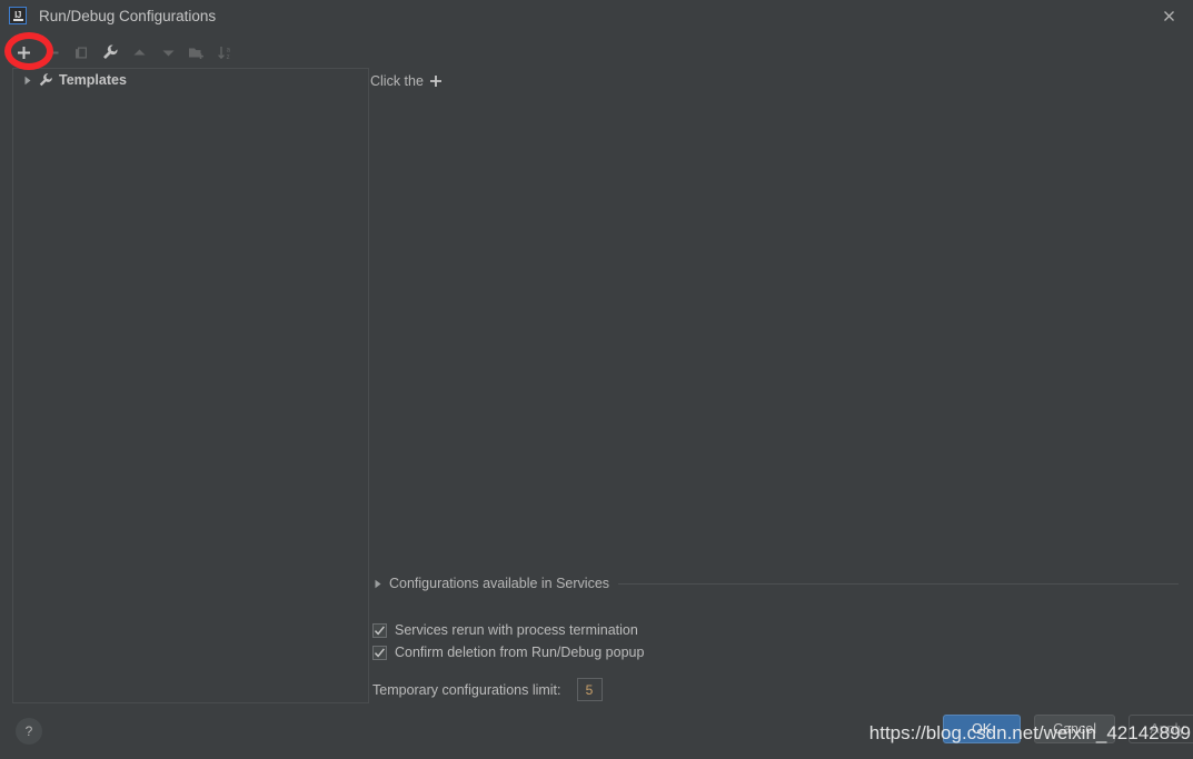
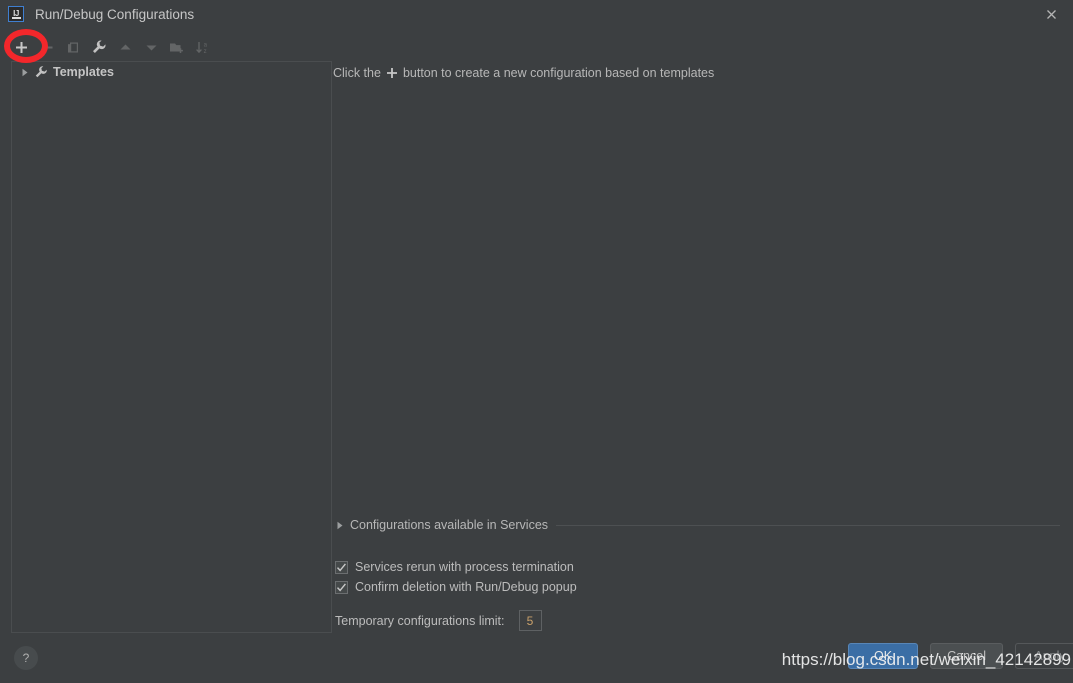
  IJ
  Run/Debug Configurations
  Templates
  Click the
+ button to create a new configuration based on templates
  Configurations available in Services
  Services rerun with process termination
- Confirm deletion from Run/Debug popup
+ Confirm deletion with Run/Debug popup
  Temporary configurations limit:
  5
  ?
  OK
  Cancel
  Apply
  https://blog.csdn.net/weixin_42142899
